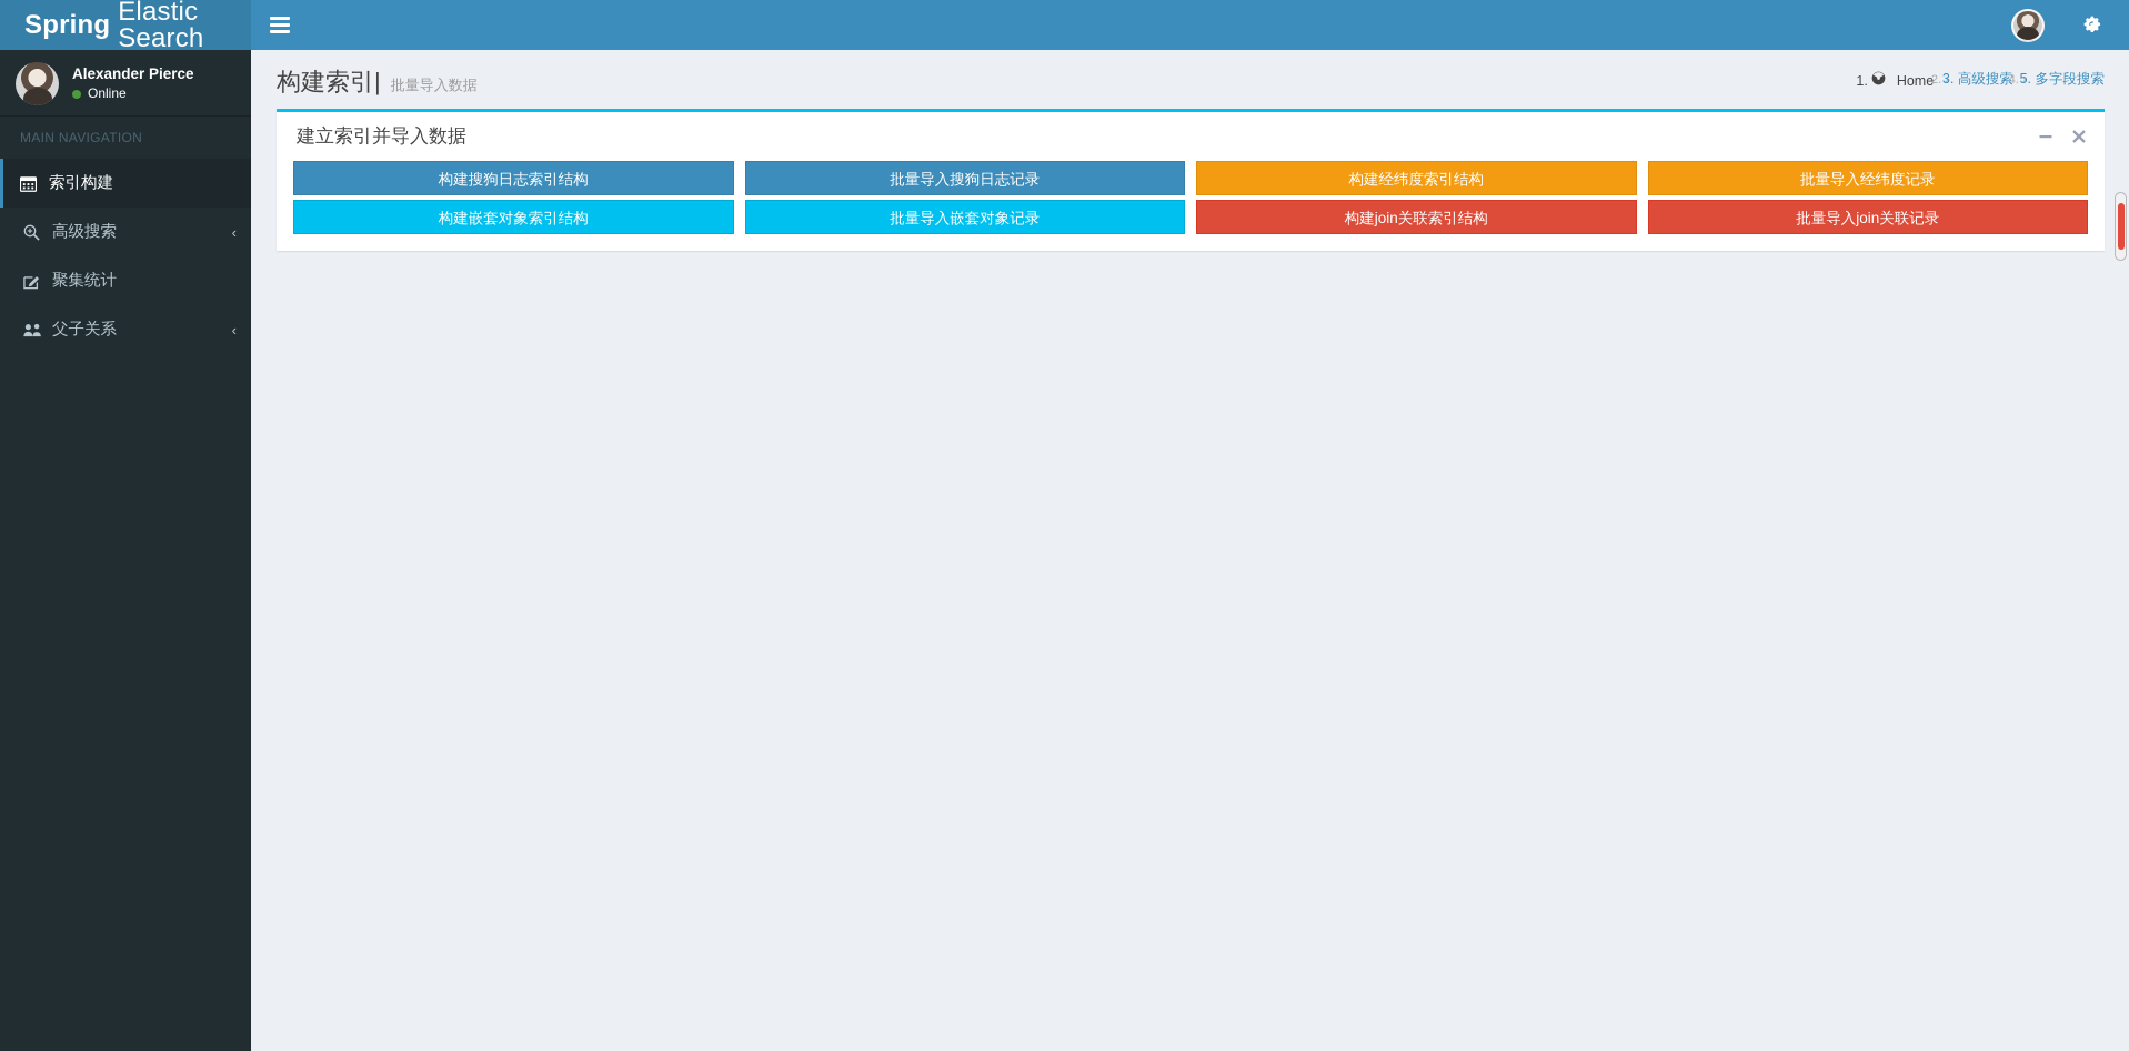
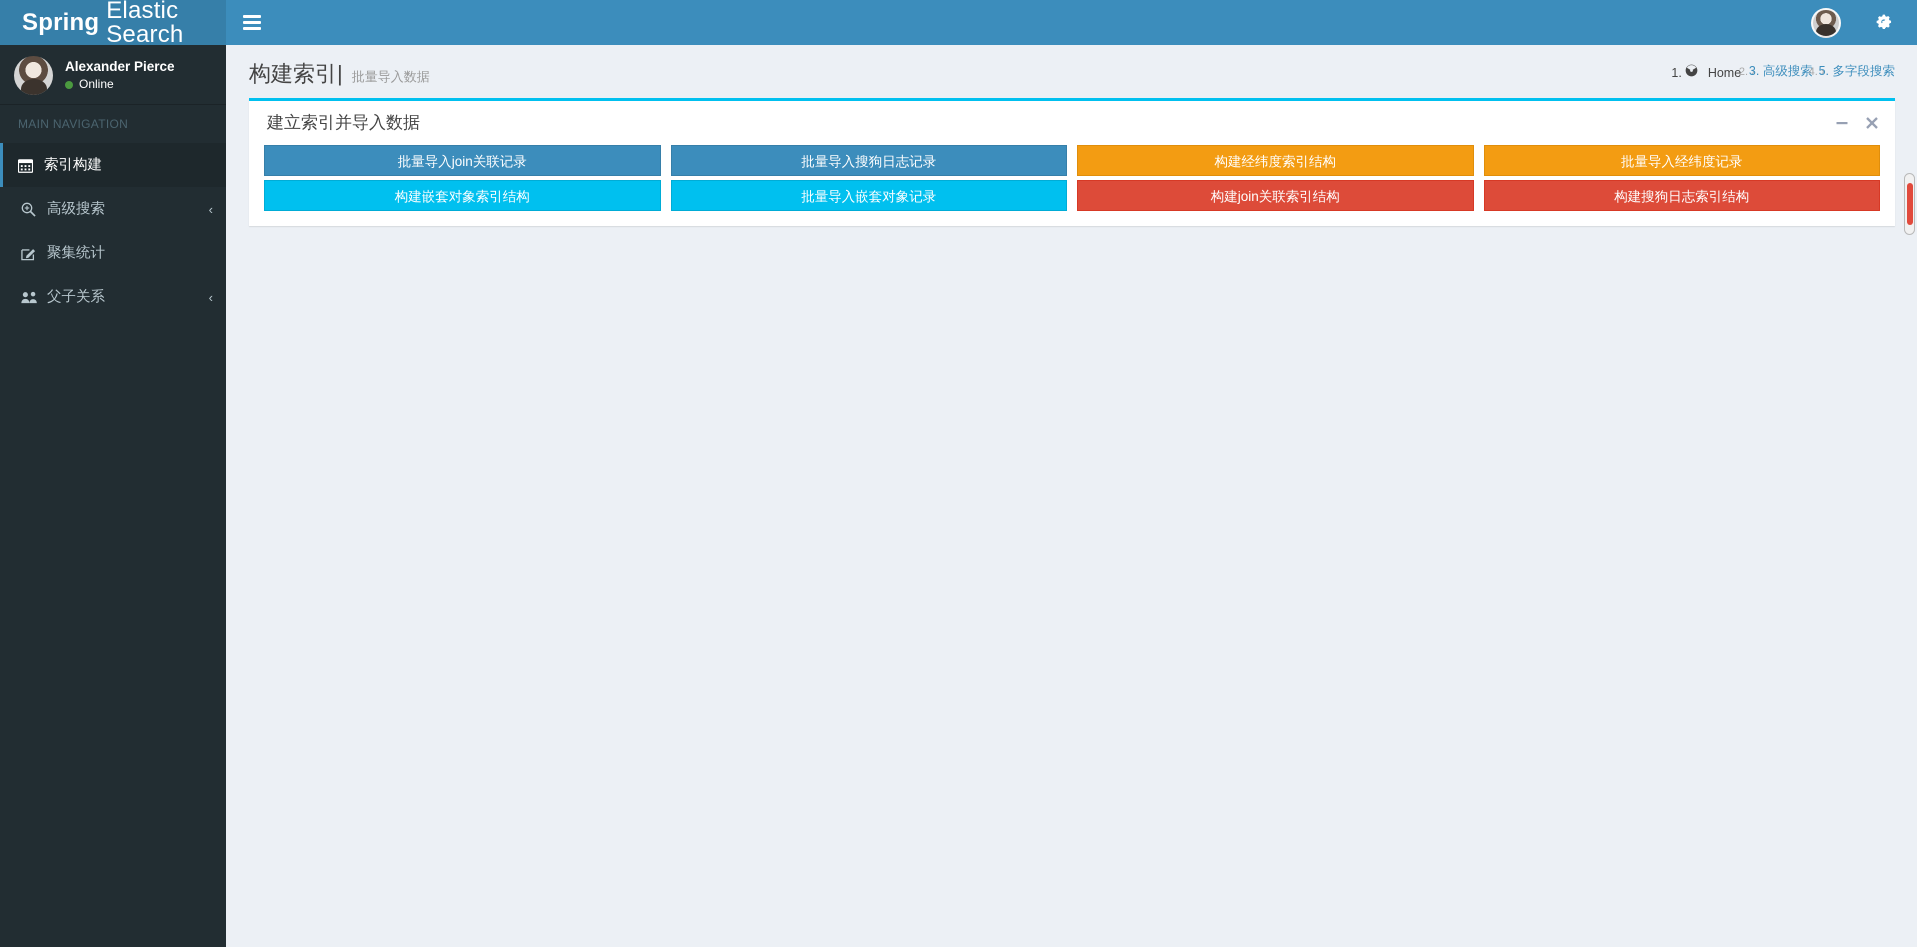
  Spring
  Elastic Search
  Alexander Pierce
  Online
  MAIN NAVIGATION
  索引构建
  高级搜索
  ‹
  聚集统计
  父子关系
  ‹
  构建索引| 批量导入数据
  Home
  ›
  高级搜索
  ›
  多字段搜索
  建立索引并导入数据
- 构建搜狗日志索引结构
+ 批量导入join关联记录
  构建嵌套对象索引结构
  批量导入搜狗日志记录
  批量导入嵌套对象记录
  构建经纬度索引结构
  构建join关联索引结构
  批量导入经纬度记录
- 批量导入join关联记录
+ 构建搜狗日志索引结构
